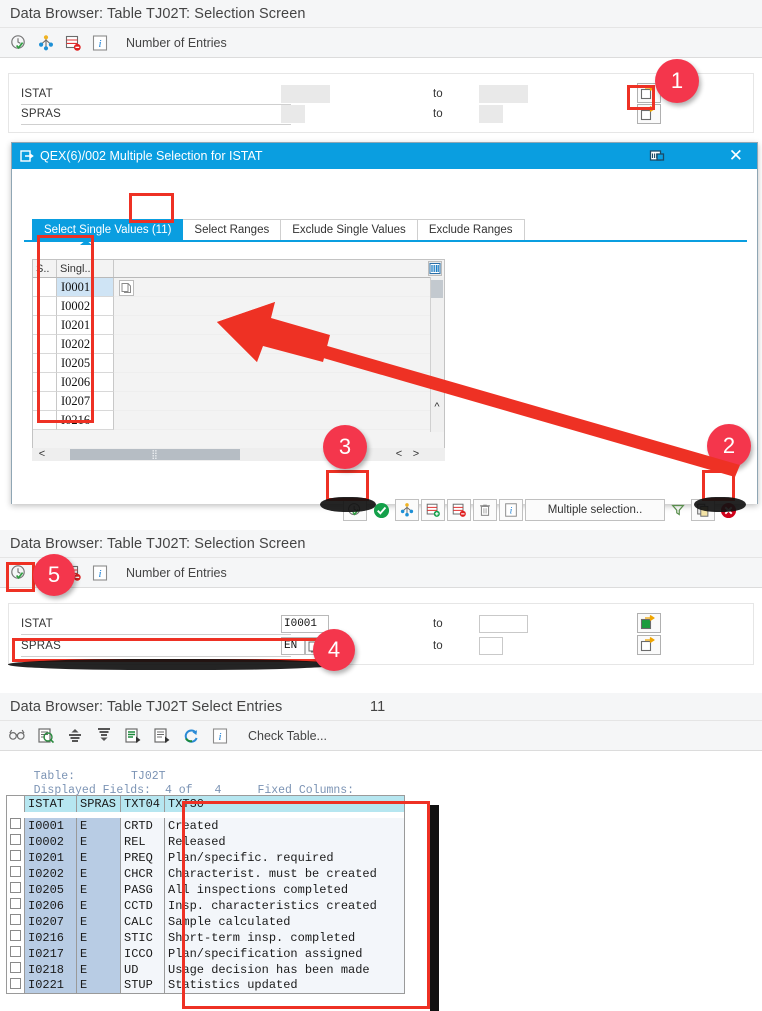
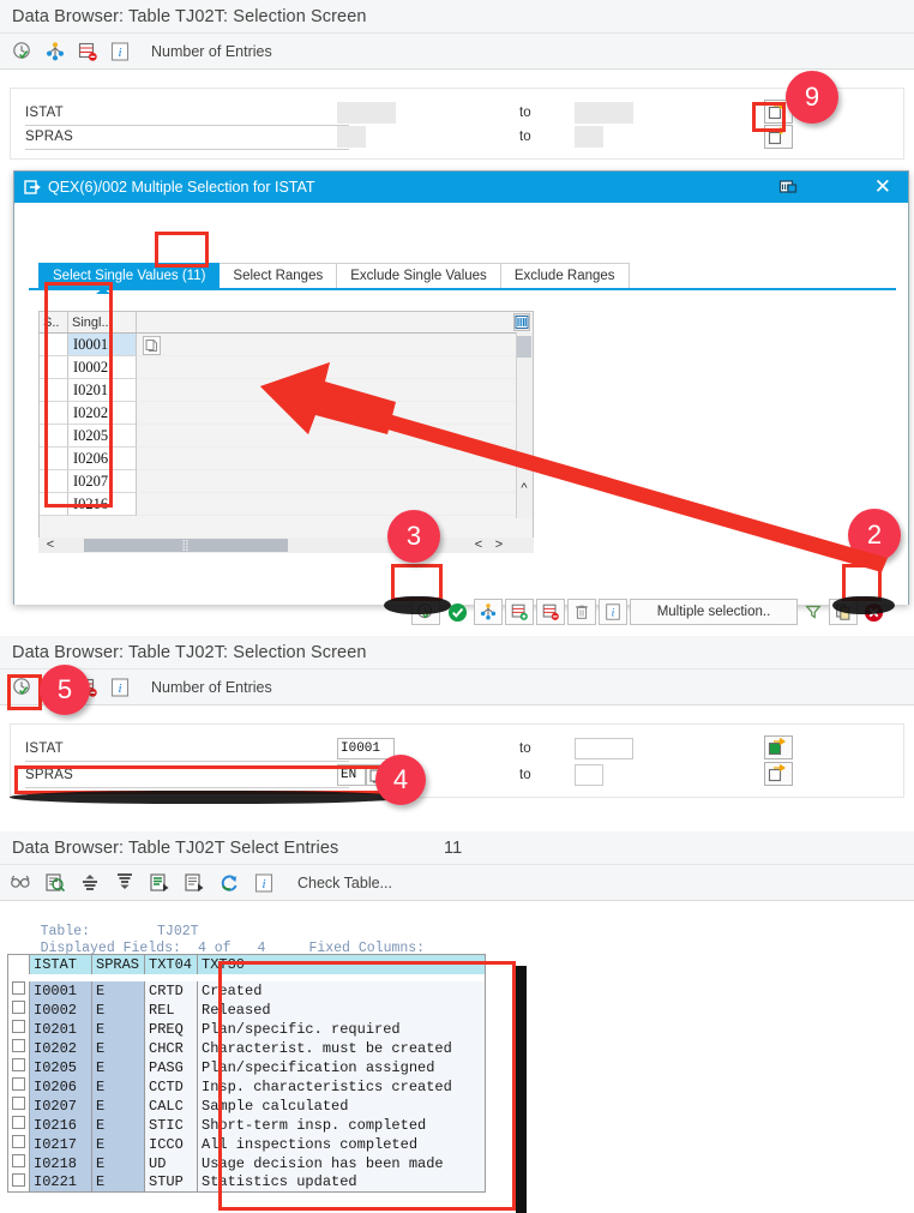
  Data Browser: Table TJ02T: Selection Screen
  i
  Number of Entries
  ISTAT
  to
  SPRAS
  to
- 1
+ 9
  QEX(6)/002 Multiple Selection for ISTAT
  ✕
  Select Single Values (11)
  Select Ranges
  Exclude Single Values
  Exclude Ranges
  S..
  Singl...
  I0001
  I0002
  I0201
  I0202
  I0205
  I0206
  I0207
  I0216
  ^
  <
  ⣿
  <
  >
  i
  Multiple selection..
  3
  2
  Data Browser: Table TJ02T: Selection Screen
  i
  Number of Entries
  ISTAT
  I0001
  to
  SPRAS
  EN
  to
  5
  4
  Data Browser: Table TJ02T Select Entries
  11
  i
  Check Table...
  Table: TJ02T
  Displayed Fields: 4 of 4 Fixed Columns:
  	ISTAT	SPRAS	TXT04	TXT30
  	I0001	E	CRTD	Created
  	I0002	E	REL	Released
  	I0201	E	PREQ	Plan/specific. required
  	I0202	E	CHCR	Characterist. must be created
- 	I0205	E	PASG	All inspections completed
+ 	I0205	E	PASG	Plan/specification assigned
  	I0206	E	CCTD	Insp. characteristics created
  	I0207	E	CALC	Sample calculated
  	I0216	E	STIC	Short-term insp. completed
- 	I0217	E	ICCO	Plan/specification assigned
+ 	I0217	E	ICCO	All inspections completed
  	I0218	E	UD	Usage decision has been made
  	I0221	E	STUP	Statistics updated
